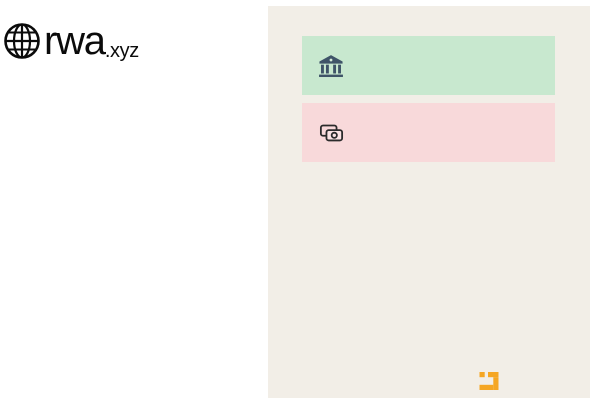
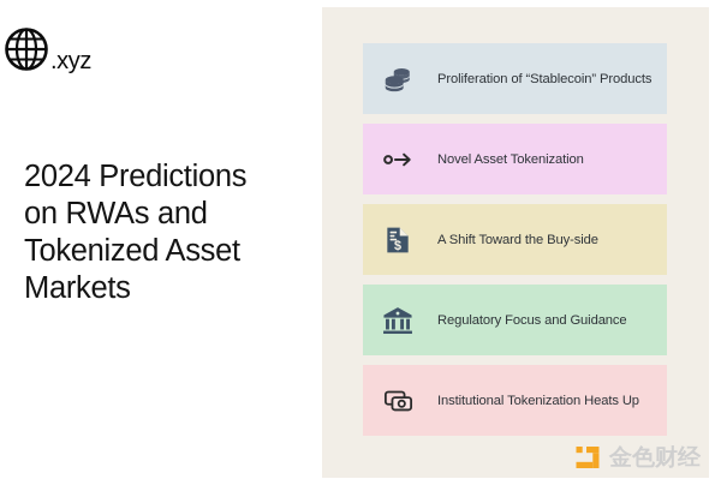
- rwa
  .xyz
+ 2024 Predictions
+ on RWAs and
+ Tokenized Asset
+ Markets
+ Proliferation of “Stablecoin” Products
+ Novel Asset Tokenization
+ $
+ A Shift Toward the Buy-side
+ Regulatory Focus and Guidance
+ Institutional Tokenization Heats Up
+ 金色财经
